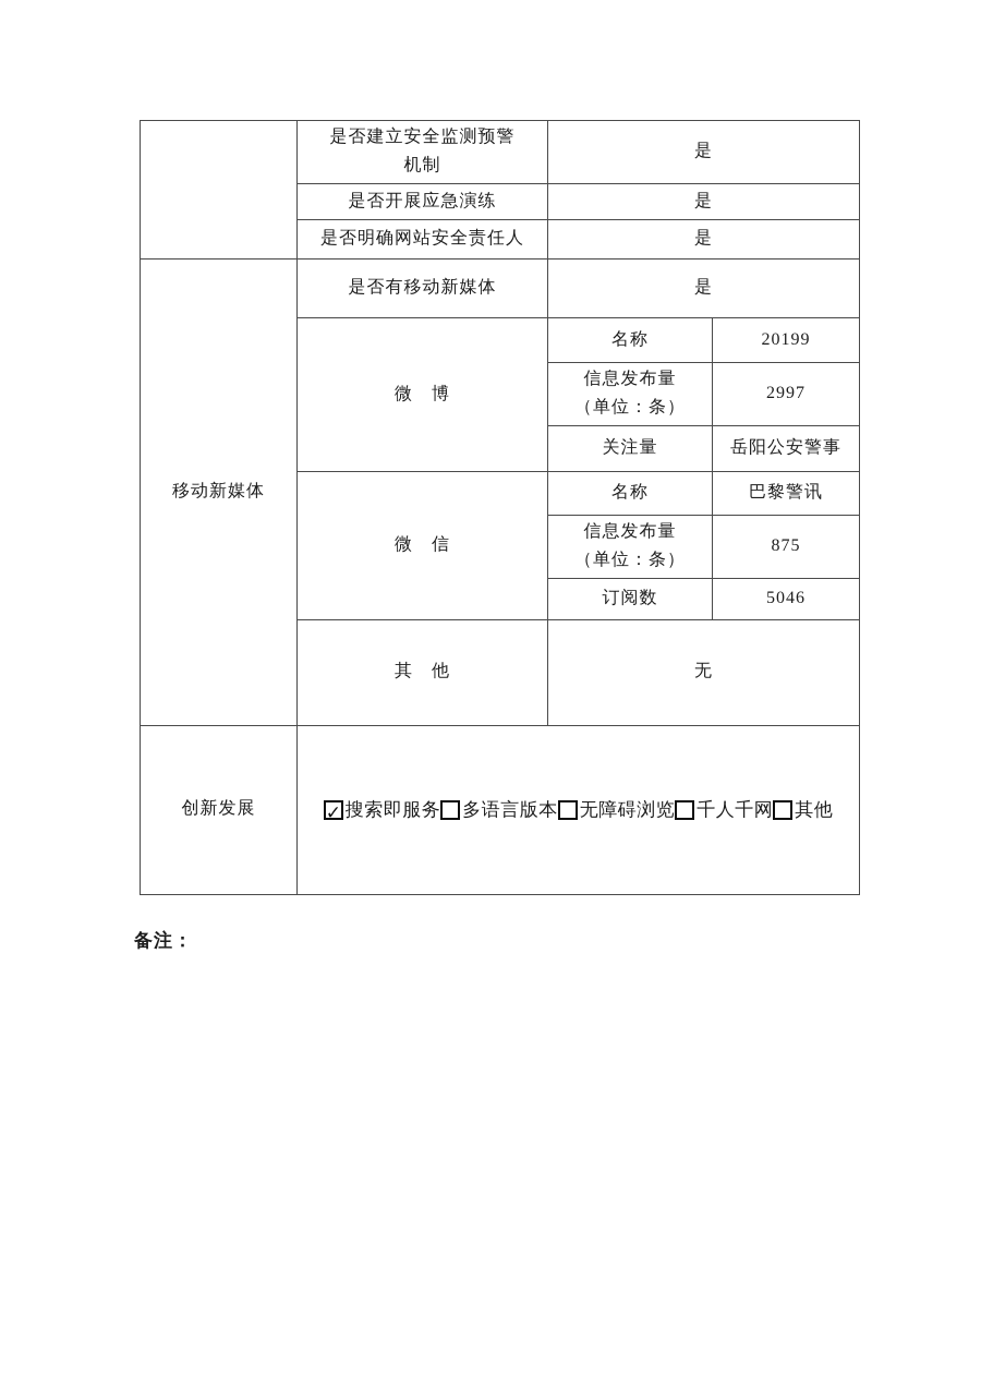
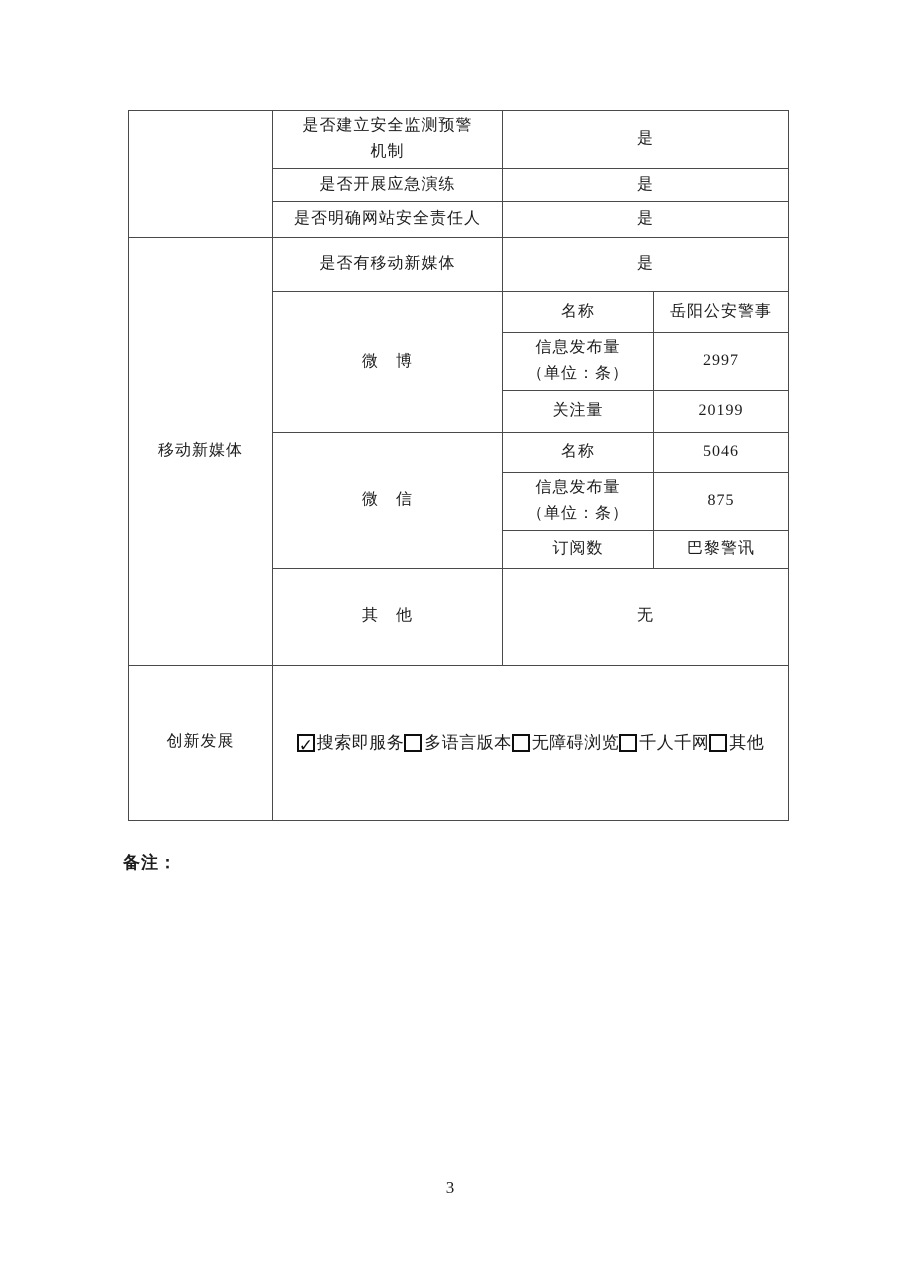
  	是否建立安全监测预警 机制	是
  是否开展应急演练	是
  是否明确网站安全责任人	是
  移动新媒体	是否有移动新媒体	是
- 微 博	名称	20199
+ 微 博	名称	岳阳公安警事
  信息发布量 （单位：条）	2997
- 关注量	岳阳公安警事
+ 关注量	20199
- 微 信	名称	巴黎警讯
+ 微 信	名称	5046
  信息发布量 （单位：条）	875
- 订阅数	5046
+ 订阅数	巴黎警讯
  其 他	无
  创新发展	搜索即服务 多语言版本 无障碍浏览 千人千网 其他
  备注：
+ 3
